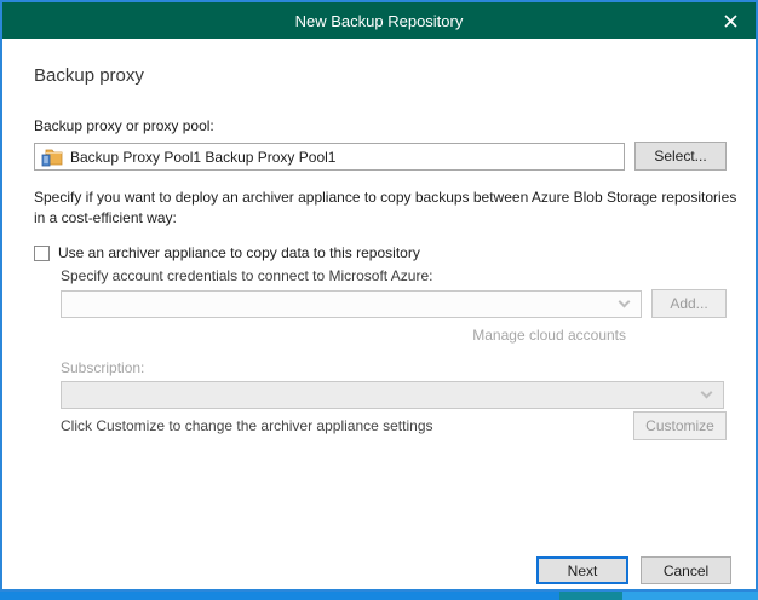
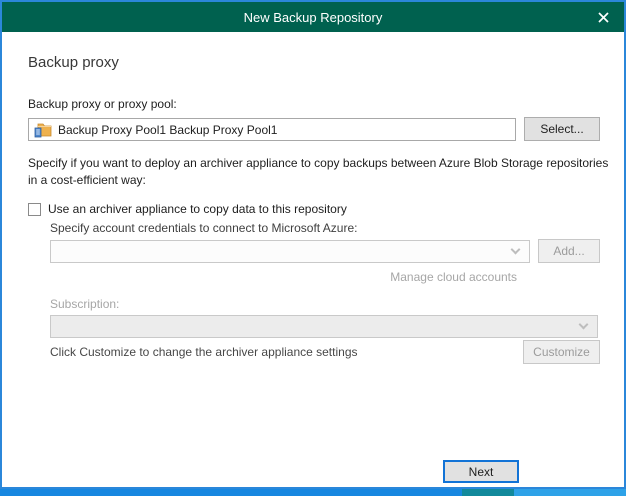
  New Backup Repository
  Backup proxy
  Backup proxy or proxy pool:
  Backup Proxy Pool1 Backup Proxy Pool1
  Select...
  Specify if you want to deploy an archiver appliance to copy backups between Azure Blob Storage repositories
  in a cost-efficient way:
  Use an archiver appliance to copy data to this repository
  Specify account credentials to connect to Microsoft Azure:
  Add...
  Manage cloud accounts
  Subscription:
  Click Customize to change the archiver appliance settings
  Customize
  Next
- Cancel
